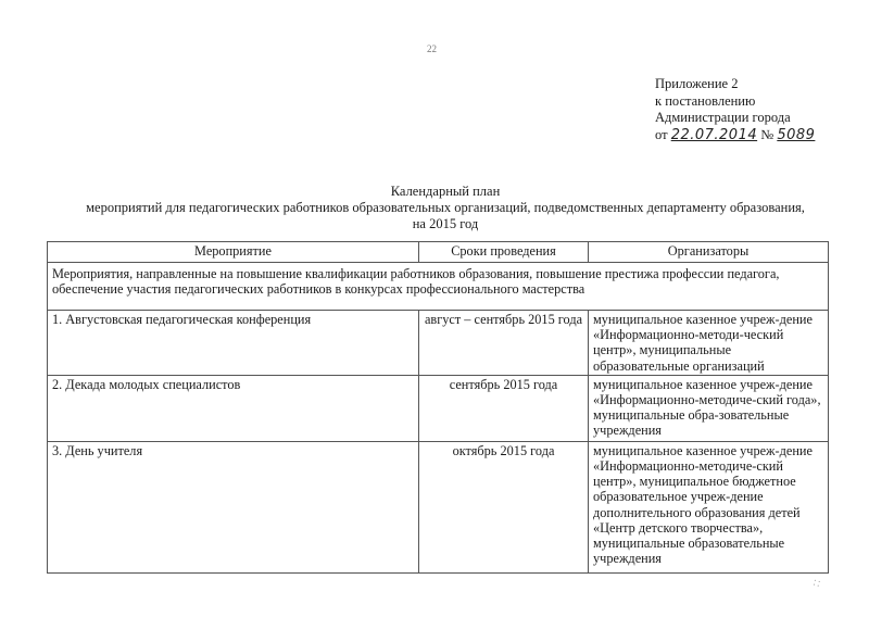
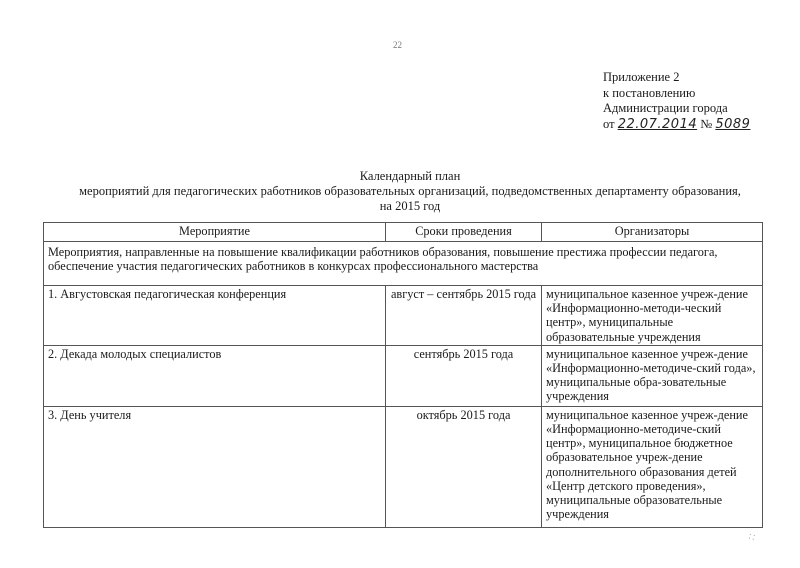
  22
  Приложение 2
  к постановлению
  Администрации города
  от 22.07.2014 № 5089
  Календарный план
  мероприятий для педагогических работников образовательных организаций, подведомственных департаменту образования,
  на 2015 год
  Мероприятие	Сроки проведения	Организаторы
  Мероприятия, направленные на повышение квалификации работников образования, повышение престижа профессии педагога, обеспечение участия педагогических работников в конкурсах профессионального мастерства
- 1. Августовская педагогическая конференция	август – сентябрь 2015 года	муниципальное казенное учреж-дение «Информационно-методи-ческий центр», муниципальные образовательные организаций
+ 1. Августовская педагогическая конференция	август – сентябрь 2015 года	муниципальное казенное учреж-дение «Информационно-методи-ческий центр», муниципальные образовательные учреждения
  2. Декада молодых специалистов	сентябрь 2015 года	муниципальное казенное учреж-дение «Информационно-методиче-ский года», муниципальные обра-зовательные учреждения
- 3. День учителя	октябрь 2015 года	муниципальное казенное учреж-дение «Информационно-методиче-ский центр», муниципальное бюджетное образовательное учреж-дение дополнительного образования детей «Центр детского творчества», муниципальные образовательные учреждения
+ 3. День учителя	октябрь 2015 года	муниципальное казенное учреж-дение «Информационно-методиче-ский центр», муниципальное бюджетное образовательное учреж-дение дополнительного образования детей «Центр детского проведения», муниципальные образовательные учреждения
